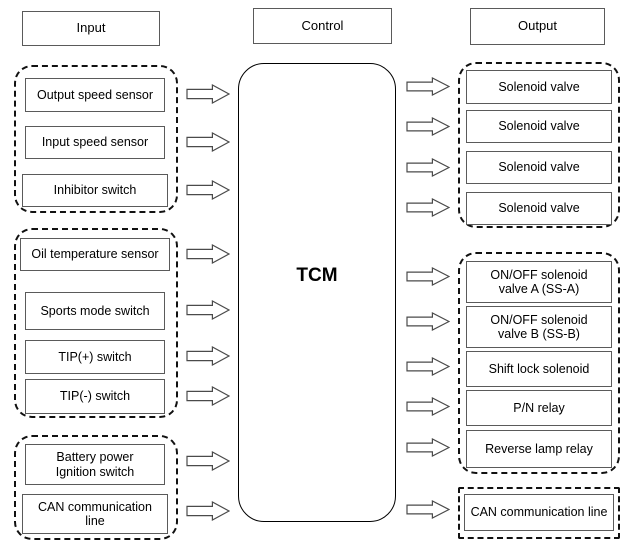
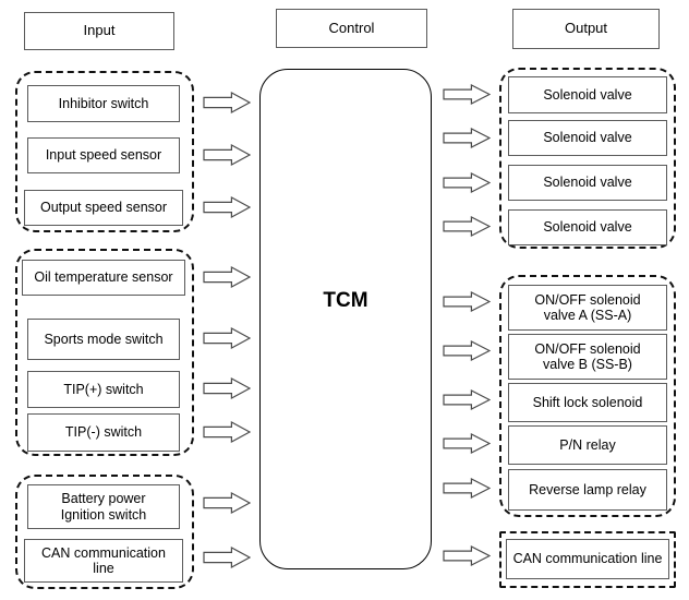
  Input
  Control
  Output
  TCM
- Output speed sensor
+ Inhibitor switch
  Input speed sensor
- Inhibitor switch
+ Output speed sensor
  Oil temperature sensor
  Sports mode switch
  TIP(+) switch
  TIP(-) switch
  Battery power
  Ignition switch
  CAN communication
  line
  Solenoid valve
  Solenoid valve
  Solenoid valve
  Solenoid valve
  ON/OFF solenoid
  valve A (SS-A)
  ON/OFF solenoid
  valve B (SS-B)
  Shift lock solenoid
  P/N relay
  Reverse lamp relay
  CAN communication line
